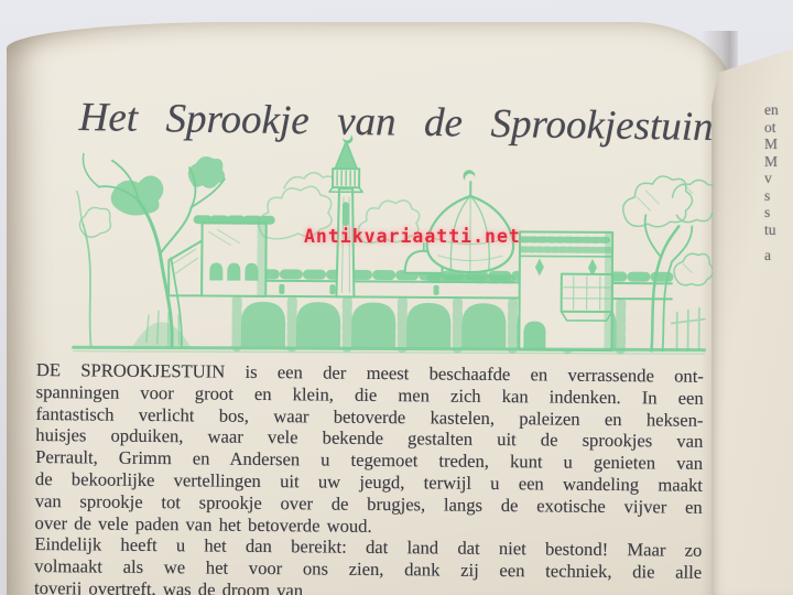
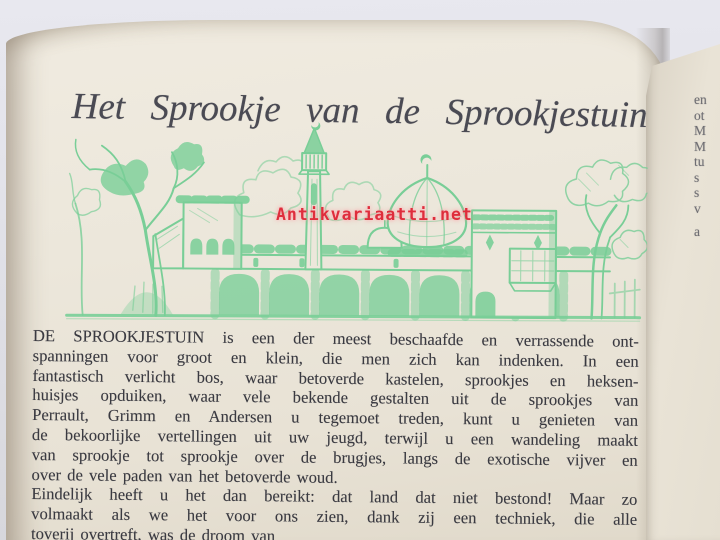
  en
  ot
  M
  M
- v
+ tu
  s
  s
- tu
+ v
  a
  Het Sprookje van de Sprookjestuin
  Antikvariaatti.net
  DE SPROOKJESTUIN is een der meest beschaafde en verrassende ont-
  spanningen voor groot en klein, die men zich kan indenken. In een
- fantastisch verlicht bos, waar betoverde kastelen, paleizen en heksen-
+ fantastisch verlicht bos, waar betoverde kastelen, sprookjes en heksen-
  huisjes opduiken, waar vele bekende gestalten uit de sprookjes van
  Perrault, Grimm en Andersen u tegemoet treden, kunt u genieten van
  de bekoorlijke vertellingen uit uw jeugd, terwijl u een wandeling maakt
  van sprookje tot sprookje over de brugjes, langs de exotische vijver en
  over de vele paden van het betoverde woud.
  Eindelijk heeft u het dan bereikt: dat land dat niet bestond! Maar zo
  volmaakt als we het voor ons zien, dank zij een techniek, die alle
  toverij overtreft, was de droom van
